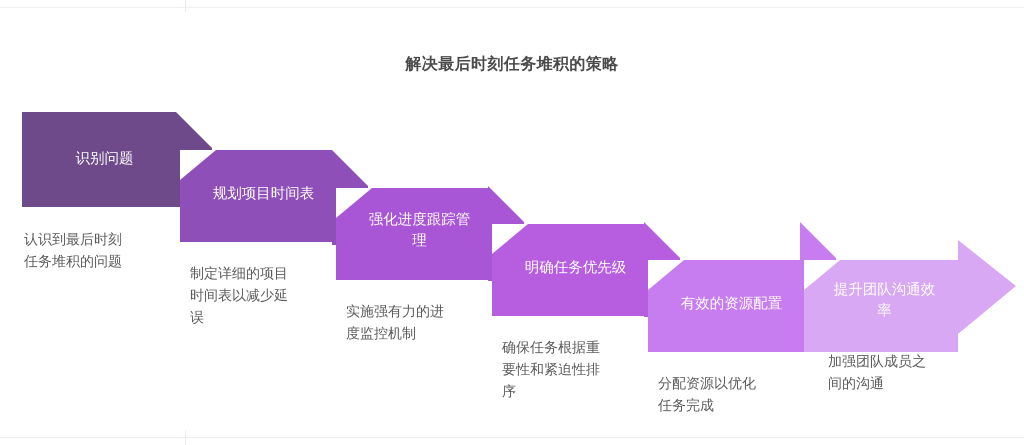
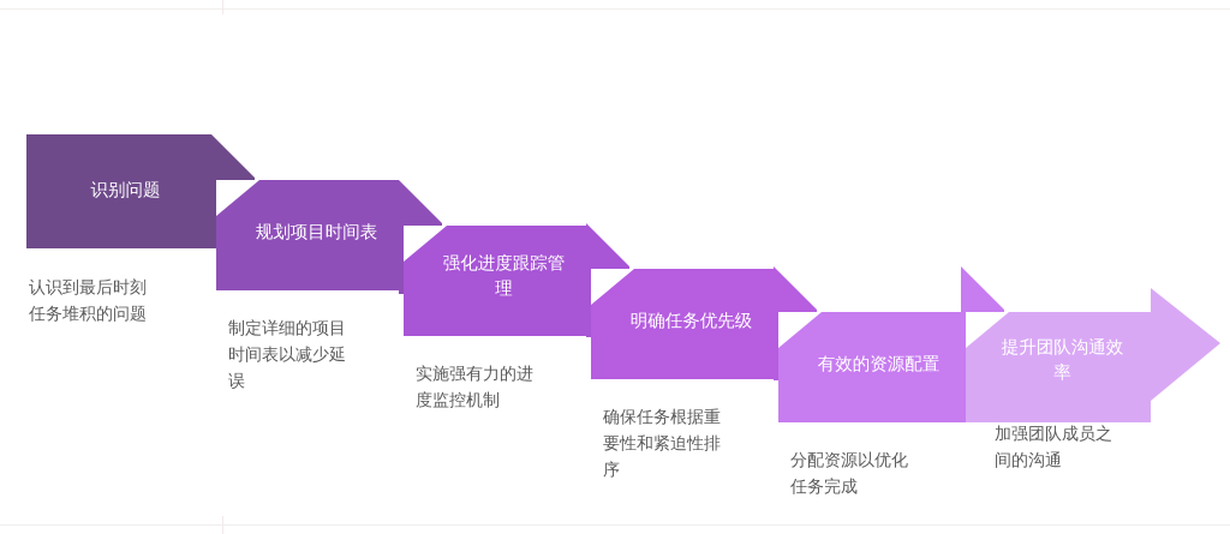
- 解决最后时刻任务堆积的策略
  识别问题
  认识到最后时刻
  任务堆积的问题
  规划项目时间表
  制定详细的项目
  时间表以减少延
  误
  强化进度跟踪管
  理
  实施强有力的进
  度监控机制
  明确任务优先级
  确保任务根据重
  要性和紧迫性排
  序
  有效的资源配置
  分配资源以优化
  任务完成
  提升团队沟通效
  率
  加强团队成员之
  间的沟通
